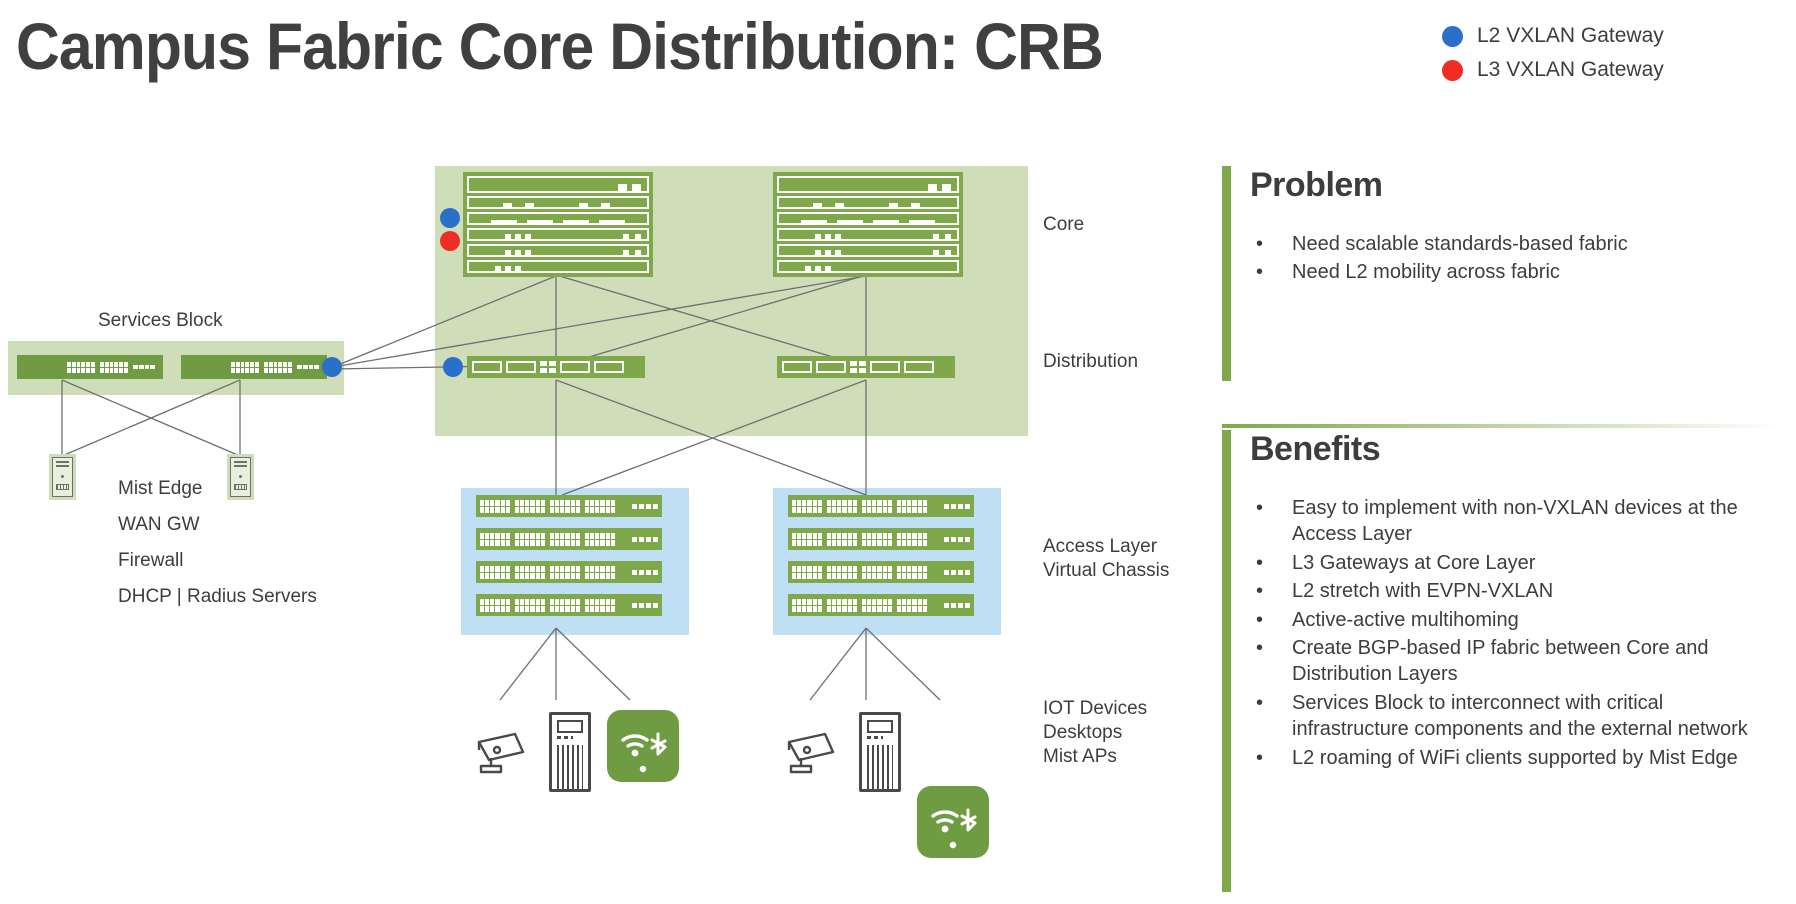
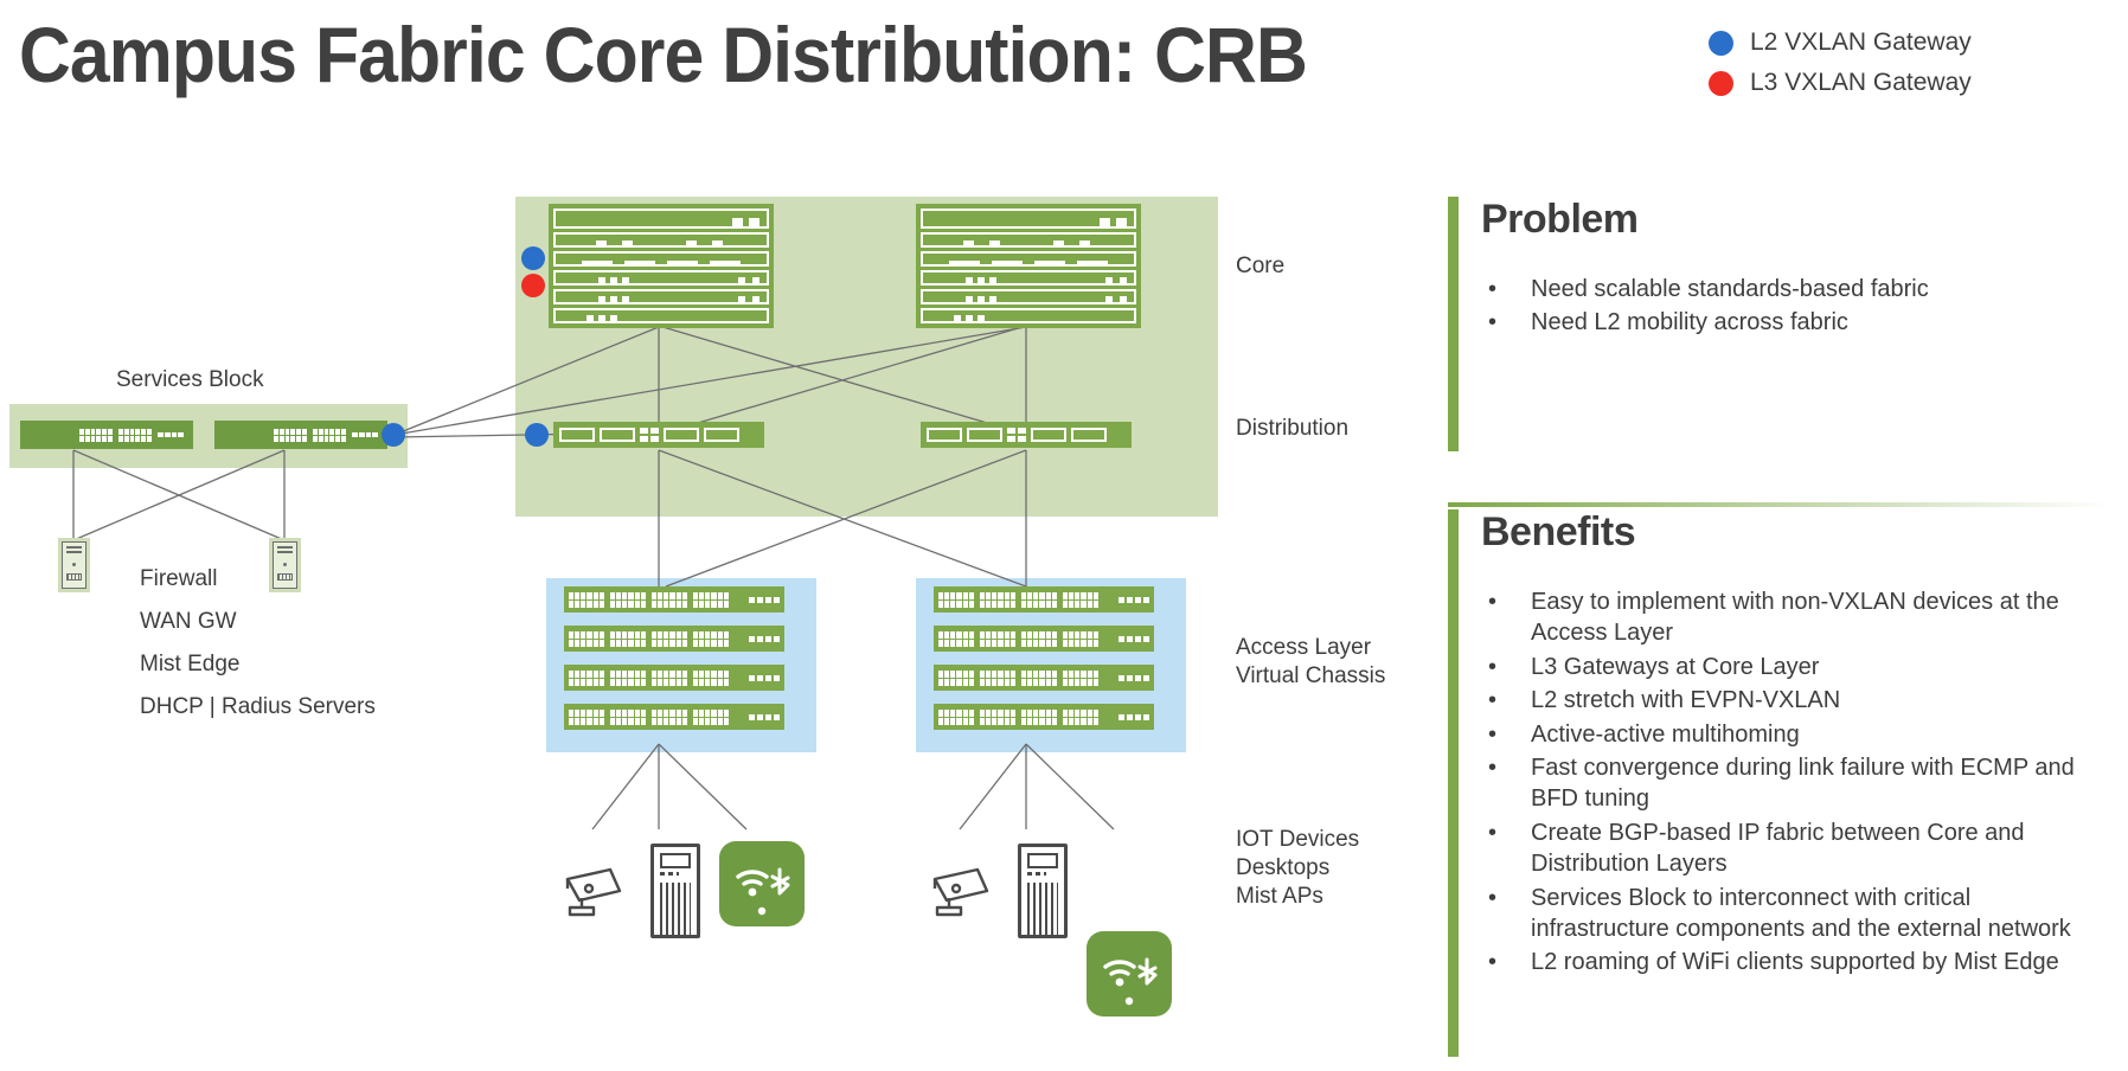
  Campus Fabric Core Distribution: CRB
  L2 VXLAN Gateway
  L3 VXLAN Gateway
  Services Block
- Mist Edge
+ Firewall
  WAN GW
- Firewall
+ Mist Edge
  DHCP | Radius Servers
  Core
  Distribution
  Access Layer
  Virtual Chassis
  IOT Devices
  Desktops
  Mist APs
  Problem
  Need scalable standards-based fabric
  Need L2 mobility across fabric
  Benefits
  Easy to implement with non-VXLAN devices at the Access Layer
  L3 Gateways at Core Layer
  L2 stretch with EVPN-VXLAN
  Active-active multihoming
+ Fast convergence during link failure with ECMP and BFD tuning
  Create BGP-based IP fabric between Core and Distribution Layers
  Services Block to interconnect with critical infrastructure components and the external network
  L2 roaming of WiFi clients supported by Mist Edge
